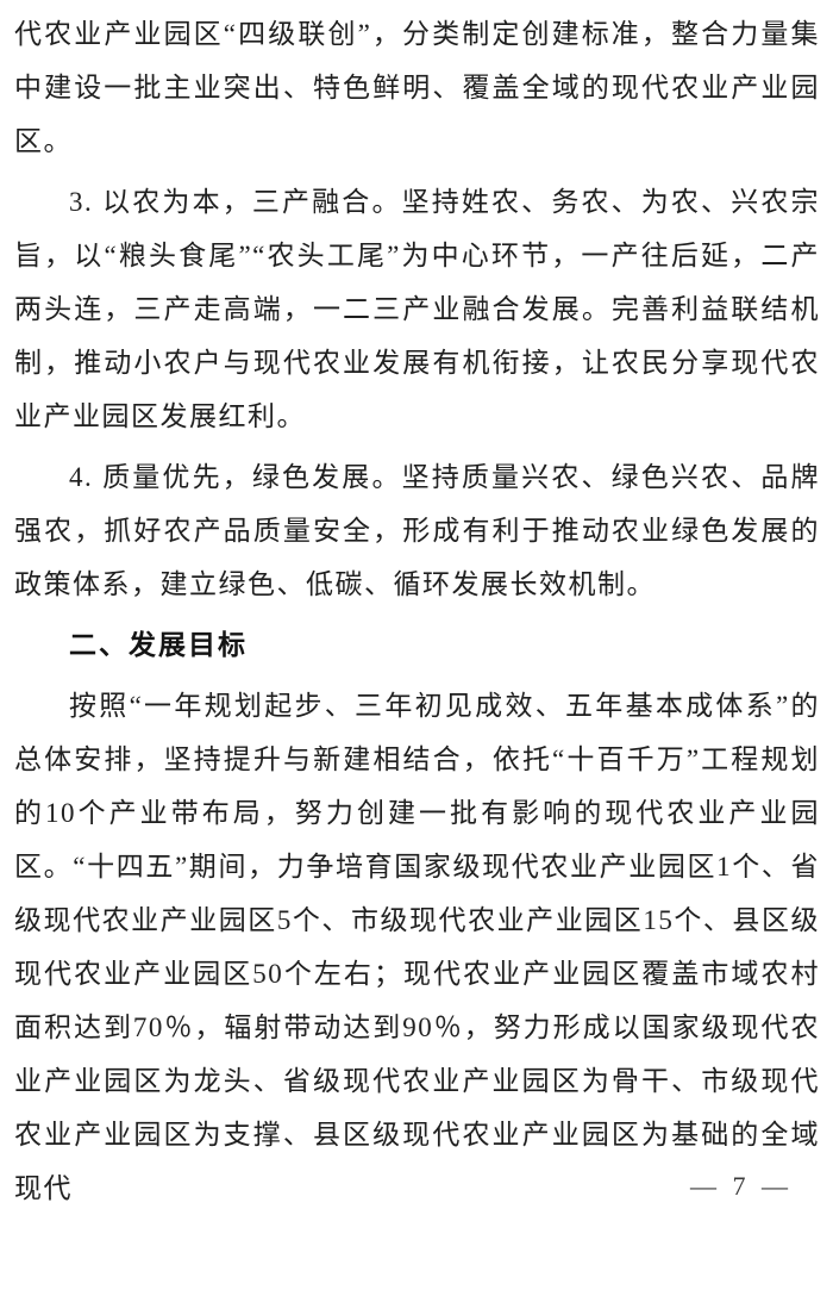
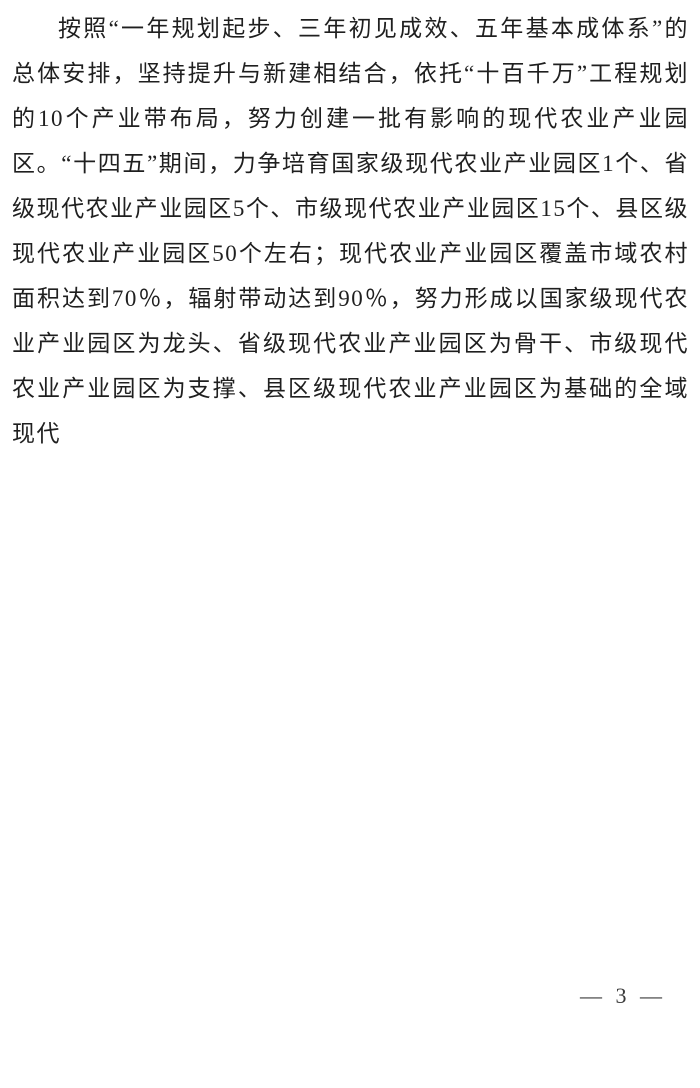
- 代农业产业园区“四级联创”，分类制定创建标准，整合力量集中建设一批主业突出、特色鲜明、覆盖全域的现代农业产业园区。
- 3. 以农为本，三产融合。坚持姓农、务农、为农、兴农宗旨，以“粮头食尾”“农头工尾”为中心环节，一产往后延，二产两头连，三产走高端，一二三产业融合发展。完善利益联结机制，推动小农户与现代农业发展有机衔接，让农民分享现代农业产业园区发展红利。
- 4. 质量优先，绿色发展。坚持质量兴农、绿色兴农、品牌强农，抓好农产品质量安全，形成有利于推动农业绿色发展的政策体系，建立绿色、低碳、循环发展长效机制。
- 二、发展目标
  按照“一年规划起步、三年初见成效、五年基本成体系”的总体安排，坚持提升与新建相结合，依托“十百千万”工程规划的10个产业带布局，努力创建一批有影响的现代农业产业园区。“十四五”期间，力争培育国家级现代农业产业园区1个、省级现代农业产业园区5个、市级现代农业产业园区15个、县区级现代农业产业园区50个左右；现代农业产业园区覆盖市域农村面积达到70％，辐射带动达到90％，努力形成以国家级现代农业产业园区为龙头、省级现代农业产业园区为骨干、市级现代农业产业园区为支撑、县区级现代农业产业园区为基础的全域现代
- — 7 —
+ — 3 —
